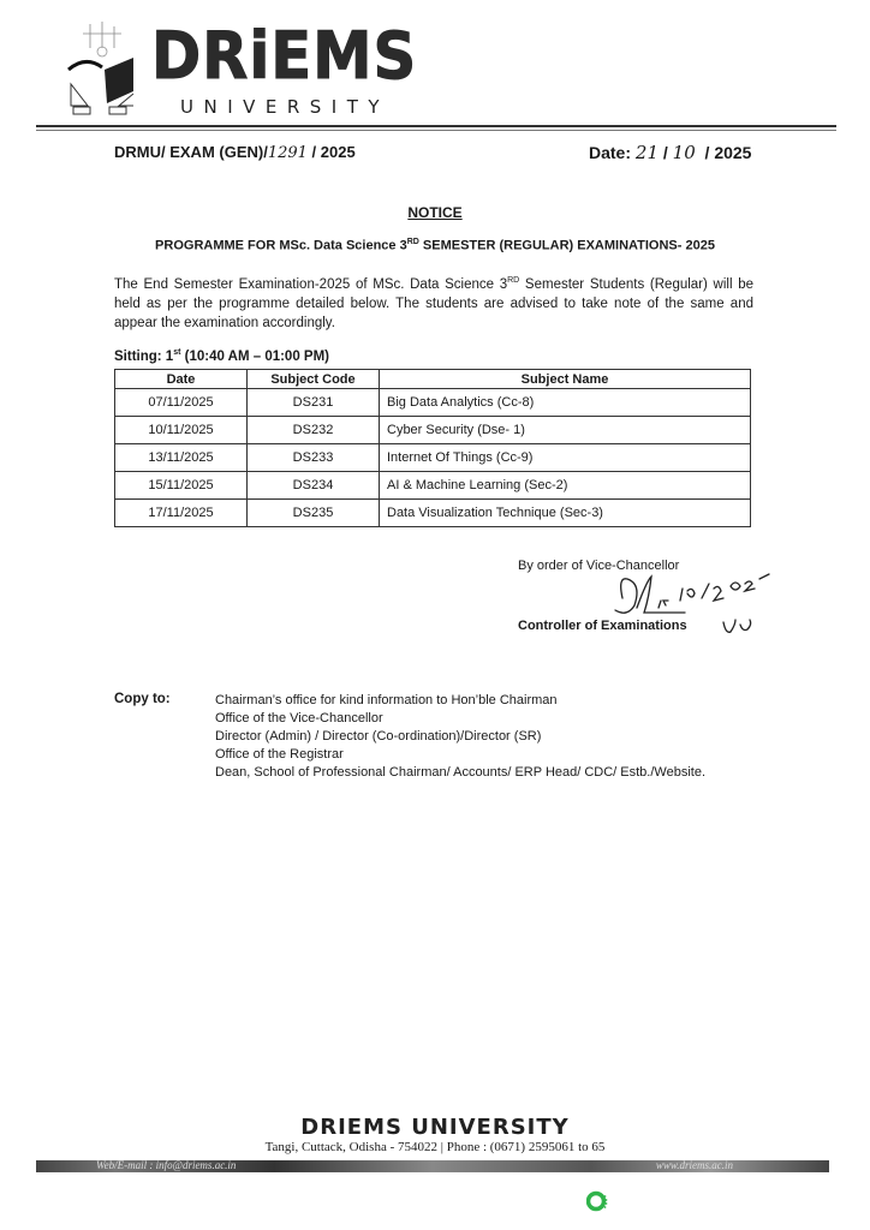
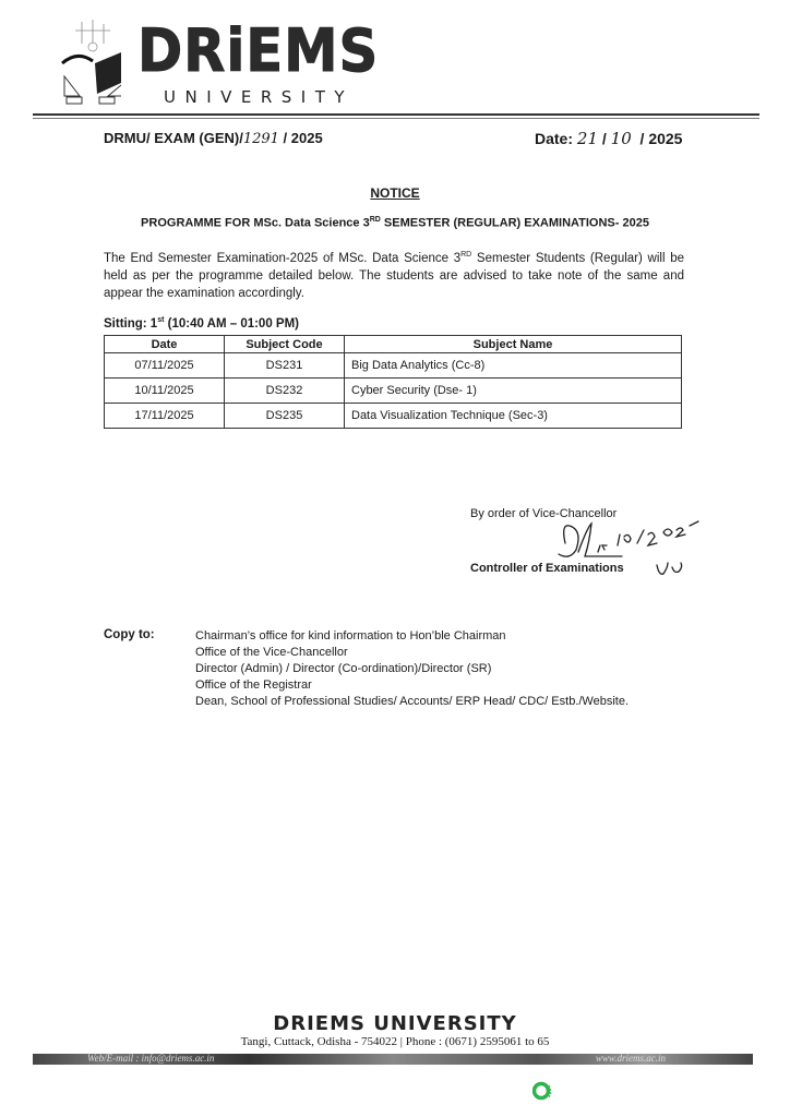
  DRiEMS
  UNIVERSITY
  DRMU/ EXAM (GEN)/1291 / 2025
  Date: 21 / 10 / 2025
  NOTICE
  PROGRAMME FOR MSc. Data Science 3 SEMESTER (REGULAR) EXAMINATIONS- 2025
  The End Semester Examination-2025 of MSc. Data Science 3 Semester Students (Regular) will be held as per the programme detailed below. The students are advised to take note of the same and appear the examination accordingly.
  Sitting: 1 (10:40 AM – 01:00 PM)
  Date	Subject Code	Subject Name
  07/11/2025	DS231	Big Data Analytics (Cc-8)
  10/11/2025	DS232	Cyber Security (Dse- 1)
- 13/11/2025	DS233	Internet Of Things (Cc-9)
- 15/11/2025	DS234	AI & Machine Learning (Sec-2)
  17/11/2025	DS235	Data Visualization Technique (Sec-3)
  By order of Vice-Chancellor
  Controller of Examinations
  Copy to:
  Chairman’s office for kind information to Hon’ble Chairman
  Office of the Vice-Chancellor
  Director (Admin) / Director (Co-ordination)/Director (SR)
  Office of the Registrar
- Dean, School of Professional Chairman/ Accounts/ ERP Head/ CDC/ Estb./Website.
+ Dean, School of Professional Studies/ Accounts/ ERP Head/ CDC/ Estb./Website.
  DRIEMS UNIVERSITY
  Tangi, Cuttack, Odisha - 754022 | Phone : (0671) 2595061 to 65
  Web/E-mail : info@driems.ac.in
  www.driems.ac.in
